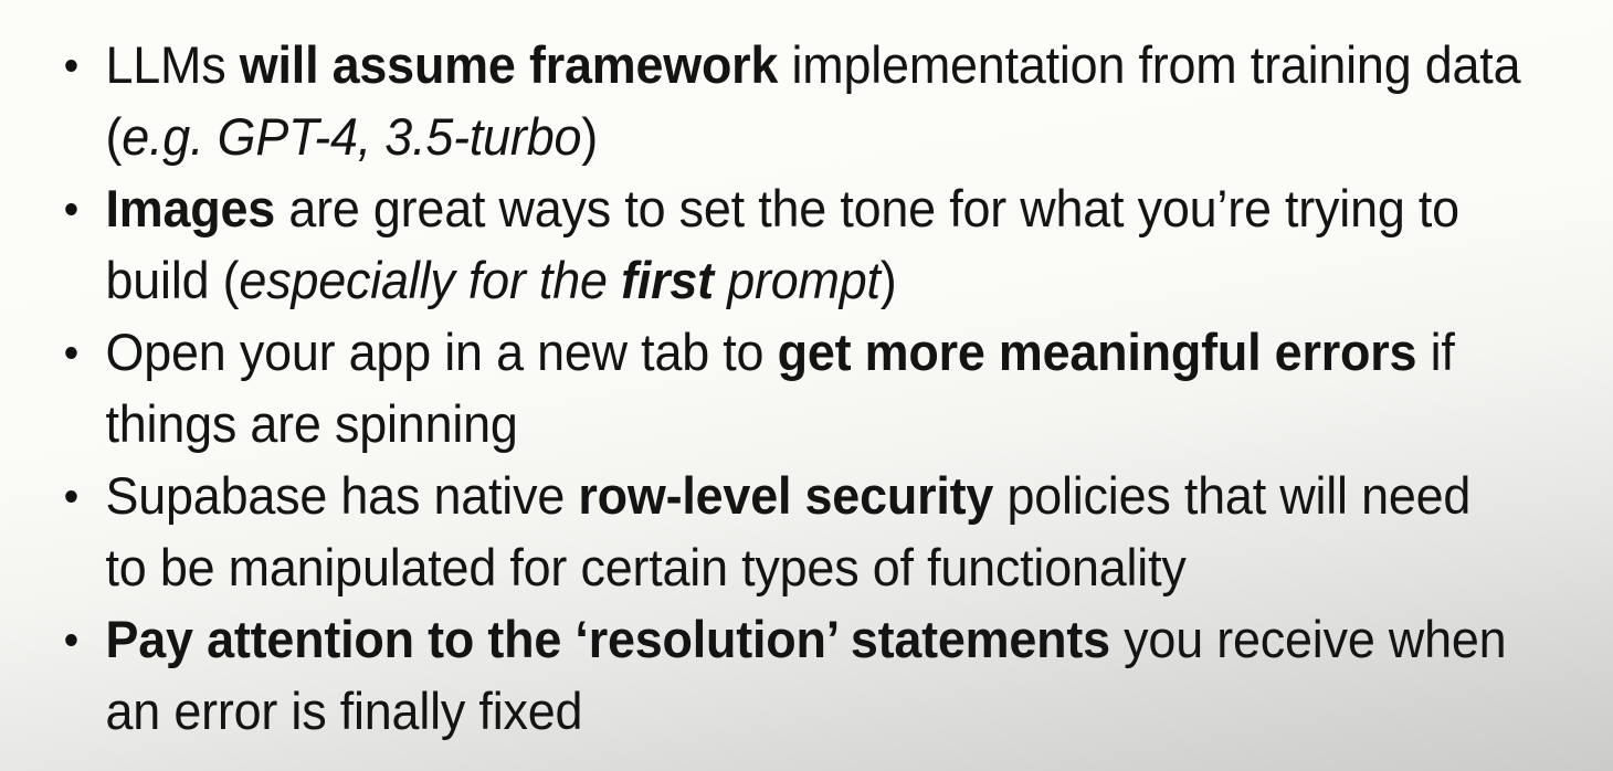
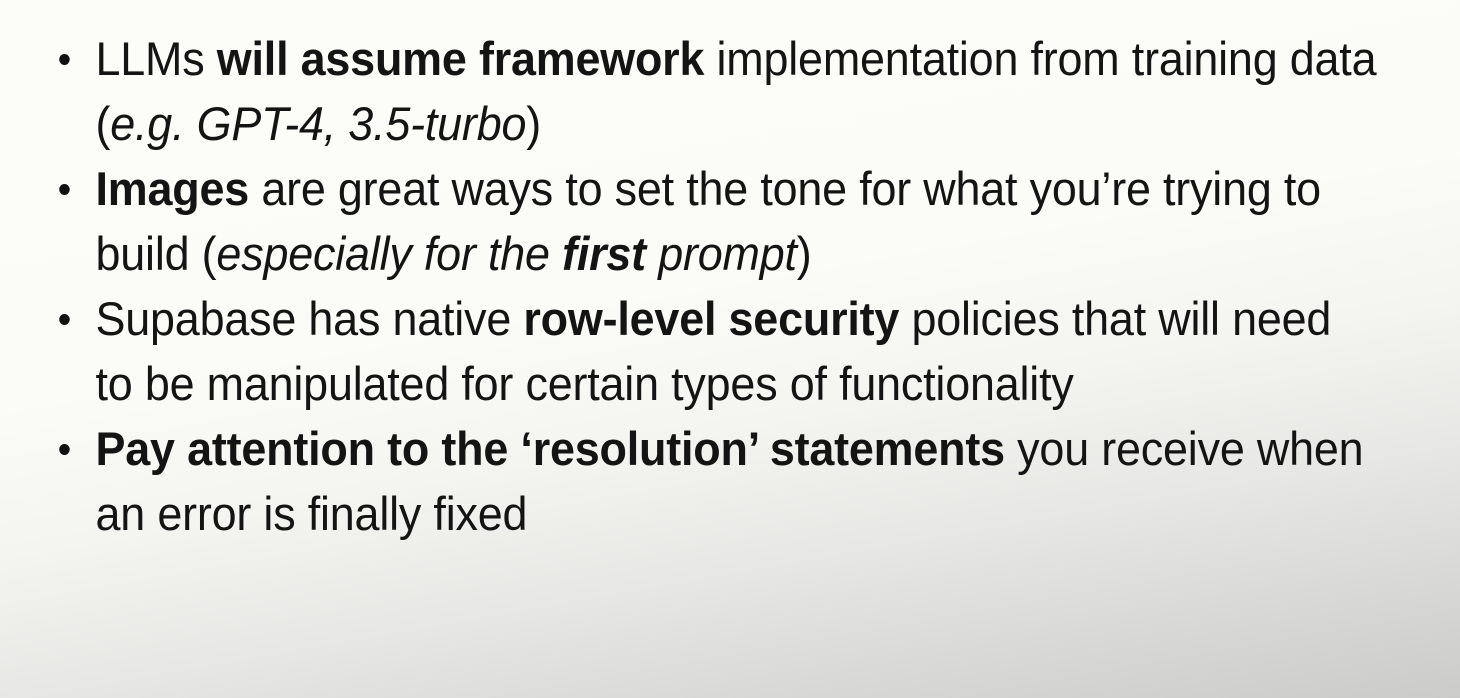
  LLMs will assume framework implementation from training data (e.g. GPT-4, 3.5-turbo)
  Images are great ways to set the tone for what you’re trying to build (especially for the first prompt)
- Open your app in a new tab to get more meaningful errors if things are spinning
  Supabase has native row-level security policies that will need to be manipulated for certain types of functionality
  Pay attention to the ‘resolution’ statements you receive when an error is finally fixed
